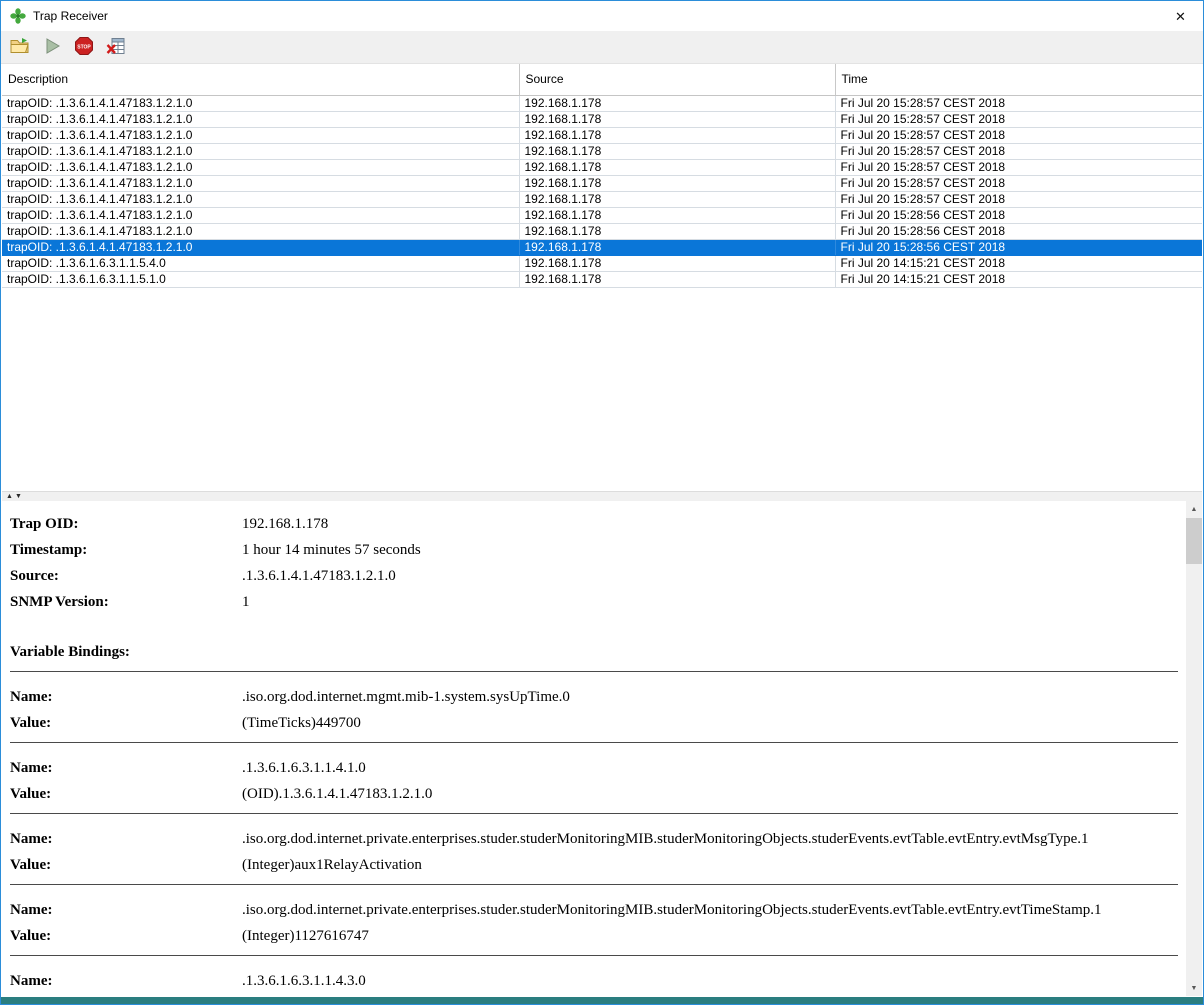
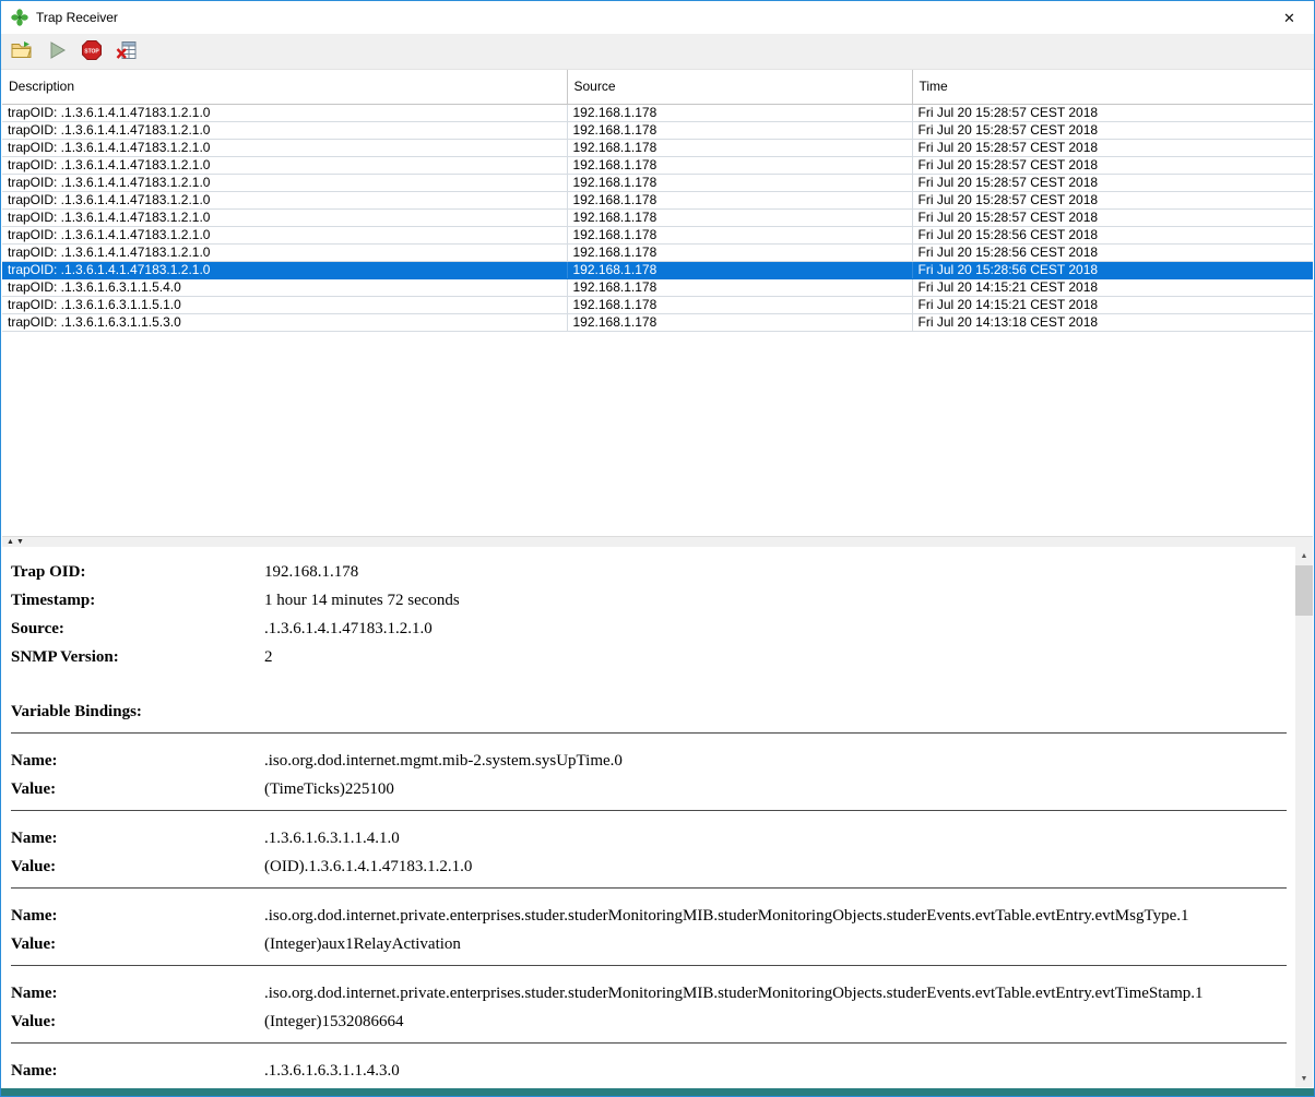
  Trap Receiver
  ✕
  Description	Source	Time
  trapOID: .1.3.6.1.4.1.47183.1.2.1.0	192.168.1.178	Fri Jul 20 15:28:57 CEST 2018
  trapOID: .1.3.6.1.4.1.47183.1.2.1.0	192.168.1.178	Fri Jul 20 15:28:57 CEST 2018
  trapOID: .1.3.6.1.4.1.47183.1.2.1.0	192.168.1.178	Fri Jul 20 15:28:57 CEST 2018
  trapOID: .1.3.6.1.4.1.47183.1.2.1.0	192.168.1.178	Fri Jul 20 15:28:57 CEST 2018
  trapOID: .1.3.6.1.4.1.47183.1.2.1.0	192.168.1.178	Fri Jul 20 15:28:57 CEST 2018
  trapOID: .1.3.6.1.4.1.47183.1.2.1.0	192.168.1.178	Fri Jul 20 15:28:57 CEST 2018
  trapOID: .1.3.6.1.4.1.47183.1.2.1.0	192.168.1.178	Fri Jul 20 15:28:57 CEST 2018
  trapOID: .1.3.6.1.4.1.47183.1.2.1.0	192.168.1.178	Fri Jul 20 15:28:56 CEST 2018
  trapOID: .1.3.6.1.4.1.47183.1.2.1.0	192.168.1.178	Fri Jul 20 15:28:56 CEST 2018
  trapOID: .1.3.6.1.4.1.47183.1.2.1.0	192.168.1.178	Fri Jul 20 15:28:56 CEST 2018
  trapOID: .1.3.6.1.6.3.1.1.5.4.0	192.168.1.178	Fri Jul 20 14:15:21 CEST 2018
  trapOID: .1.3.6.1.6.3.1.1.5.1.0	192.168.1.178	Fri Jul 20 14:15:21 CEST 2018
+ trapOID: .1.3.6.1.6.3.1.1.5.3.0	192.168.1.178	Fri Jul 20 14:13:18 CEST 2018
  Trap OID: 192.168.1.178
- Timestamp: 1 hour 14 minutes 57 seconds
+ Timestamp: 1 hour 14 minutes 72 seconds
  Source: .1.3.6.1.4.1.47183.1.2.1.0
- SNMP Version: 1
+ SNMP Version: 2
  Variable Bindings:
- Name: .iso.org.dod.internet.mgmt.mib-1.system.sysUpTime.0
+ Name: .iso.org.dod.internet.mgmt.mib-2.system.sysUpTime.0
- Value: (TimeTicks)449700
+ Value: (TimeTicks)225100
  Name: .1.3.6.1.6.3.1.1.4.1.0
  Value: (OID).1.3.6.1.4.1.47183.1.2.1.0
  Name: .iso.org.dod.internet.private.enterprises.studer.studerMonitoringMIB.studerMonitoringObjects.studerEvents.evtTable.evtEntry.evtMsgType.1
  Value: (Integer)aux1RelayActivation
  Name: .iso.org.dod.internet.private.enterprises.studer.studerMonitoringMIB.studerMonitoringObjects.studerEvents.evtTable.evtEntry.evtTimeStamp.1
- Value: (Integer)1127616747
+ Value: (Integer)1532086664
  Name: .1.3.6.1.6.3.1.1.4.3.0
